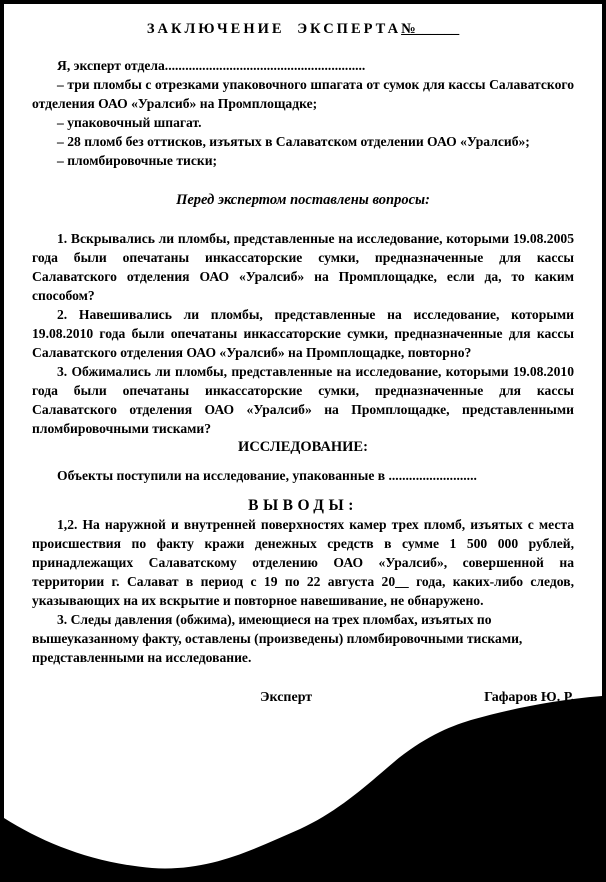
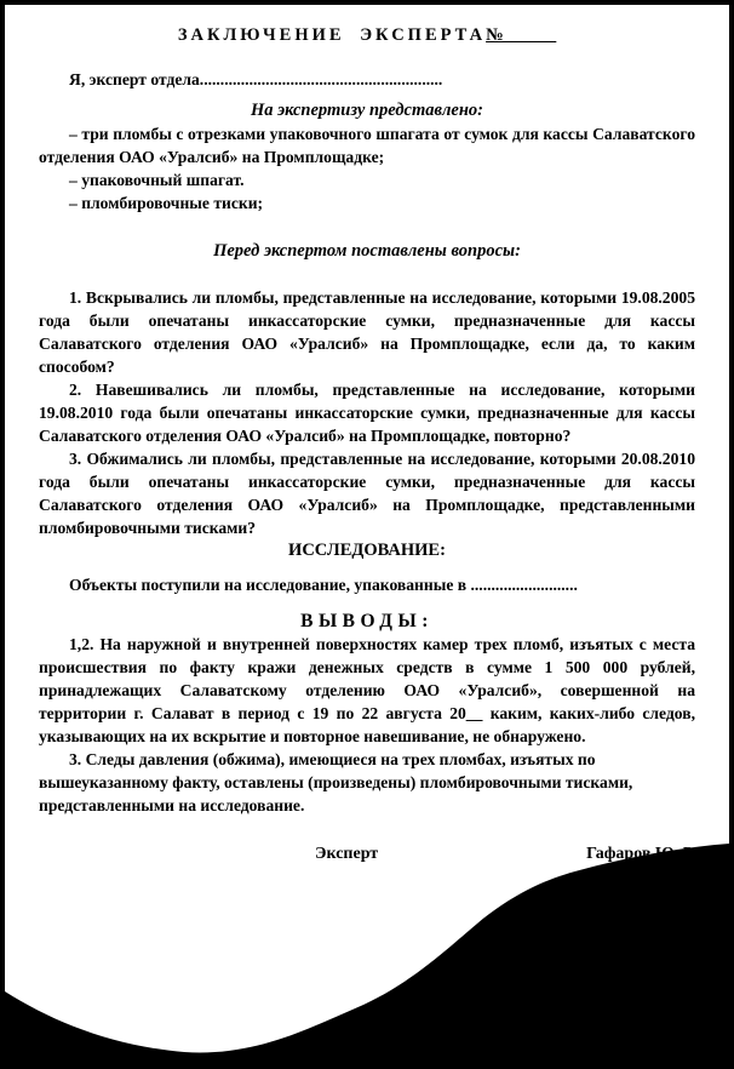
  ЗАКЛЮЧЕНИЕ ЭКСПЕРТА№______
  Я, эксперт отдела...........................................................
+ На экспертизу представлено:
  – три пломбы с отрезками упаковочного шпагата от сумок для кассы Салаватского отделения ОАО «Уралсиб» на Промплощадке;
  – упаковочный шпагат.
- – 28 пломб без оттисков, изъятых в Салаватском отделении ОАО «Уралсиб»;
  – пломбировочные тиски;
  Перед экспертом поставлены вопросы:
  1. Вскрывались ли пломбы, представленные на исследование, которыми 19.08.2005 года были опечатаны инкассаторские сумки, предназначенные для кассы Салаватского отделения ОАО «Уралсиб» на Промплощадке, если да, то каким способом?
  2. Навешивались ли пломбы, представленные на исследование, которыми 19.08.2010 года были опечатаны инкассаторские сумки, предназначенные для кассы Салаватского отделения ОАО «Уралсиб» на Промплощадке, повторно?
- 3. Обжимались ли пломбы, представленные на исследование, которыми 19.08.2010 года были опечатаны инкассаторские сумки, предназначенные для кассы Салаватского отделения ОАО «Уралсиб» на Промплощадке, представленными пломбировочными тисками?
+ 3. Обжимались ли пломбы, представленные на исследование, которыми 20.08.2010 года были опечатаны инкассаторские сумки, предназначенные для кассы Салаватского отделения ОАО «Уралсиб» на Промплощадке, представленными пломбировочными тисками?
  ИССЛЕДОВАНИЕ:
  Объекты поступили на исследование, упакованные в ..........................
  ВЫВОДЫ:
- 1,2. На наружной и внутренней поверхностях камер трех пломб, изъятых с места происшествия по факту кражи денежных средств в сумме 1 500 000 рублей, принадлежащих Салаватскому отделению ОАО «Уралсиб», совершенной на территории г. Салават в период с 19 по 22 августа 20__ года, каких-либо следов, указывающих на их вскрытие и повторное навешивание, не обнаружено.
+ 1,2. На наружной и внутренней поверхностях камер трех пломб, изъятых с места происшествия по факту кражи денежных средств в сумме 1 500 000 рублей, принадлежащих Салаватскому отделению ОАО «Уралсиб», совершенной на территории г. Салават в период с 19 по 22 августа 20__ каким, каких-либо следов, указывающих на их вскрытие и повторное навешивание, не обнаружено.
  3. Следы давления (обжима), имеющиеся на трех пломбах, изъятых по вышеуказанному факту, оставлены (произведены) пломбировочными тисками, представленными на исследование.
  Эксперт
  Гафаров Ю. Р.
